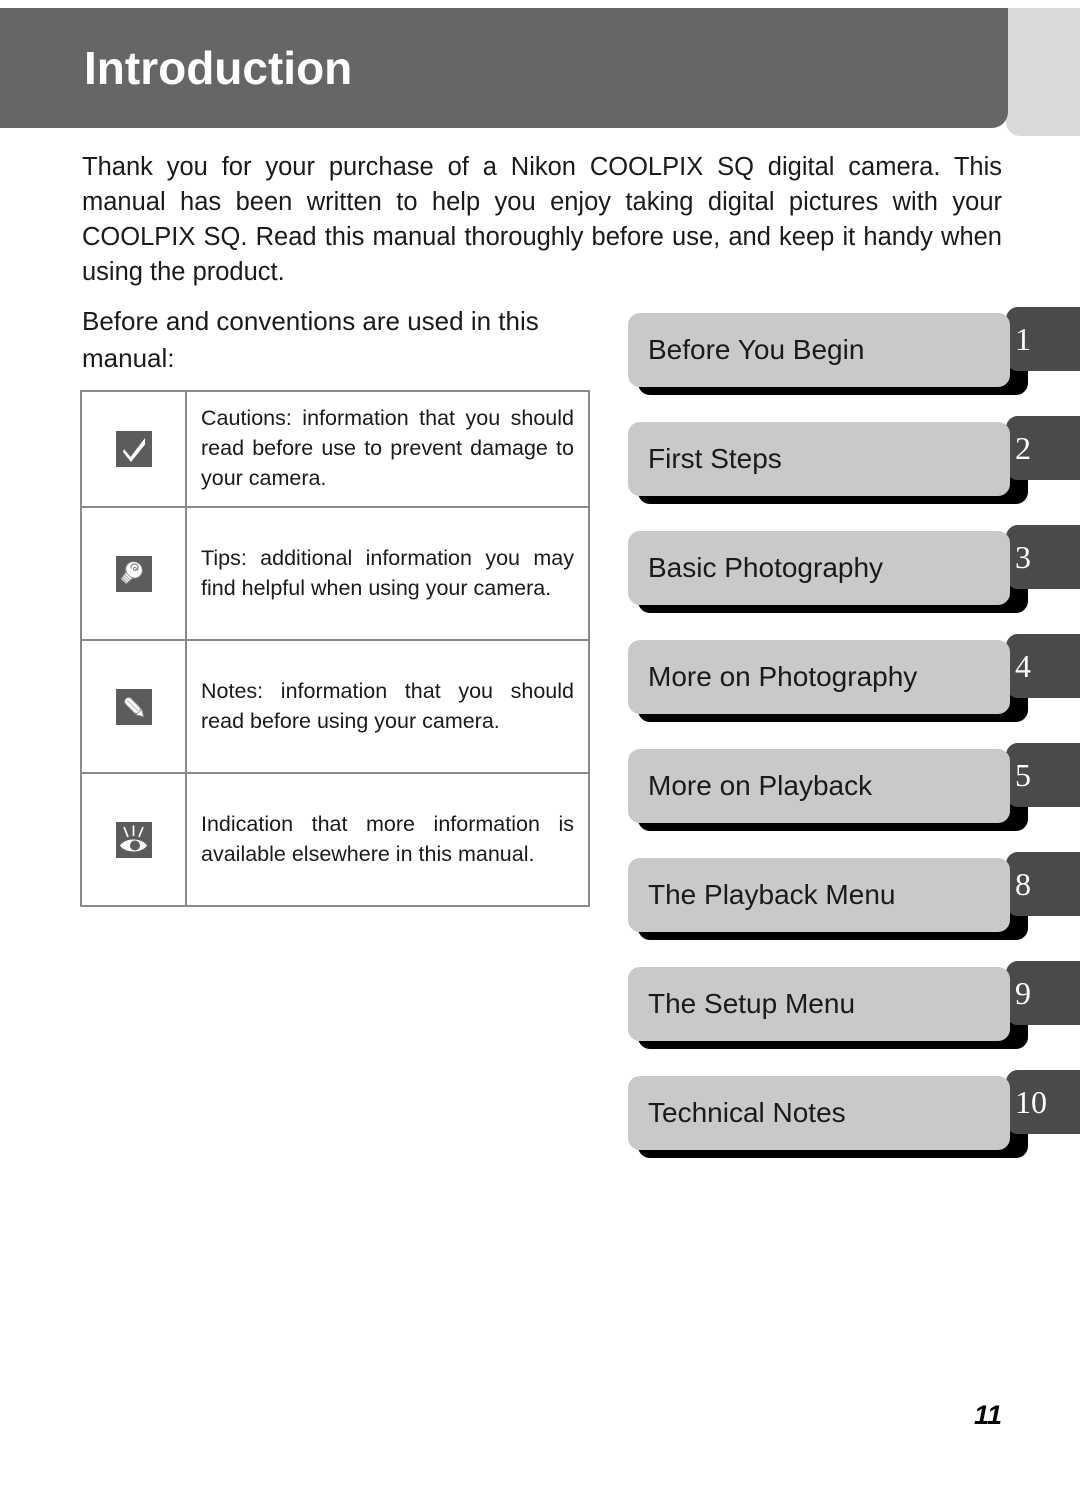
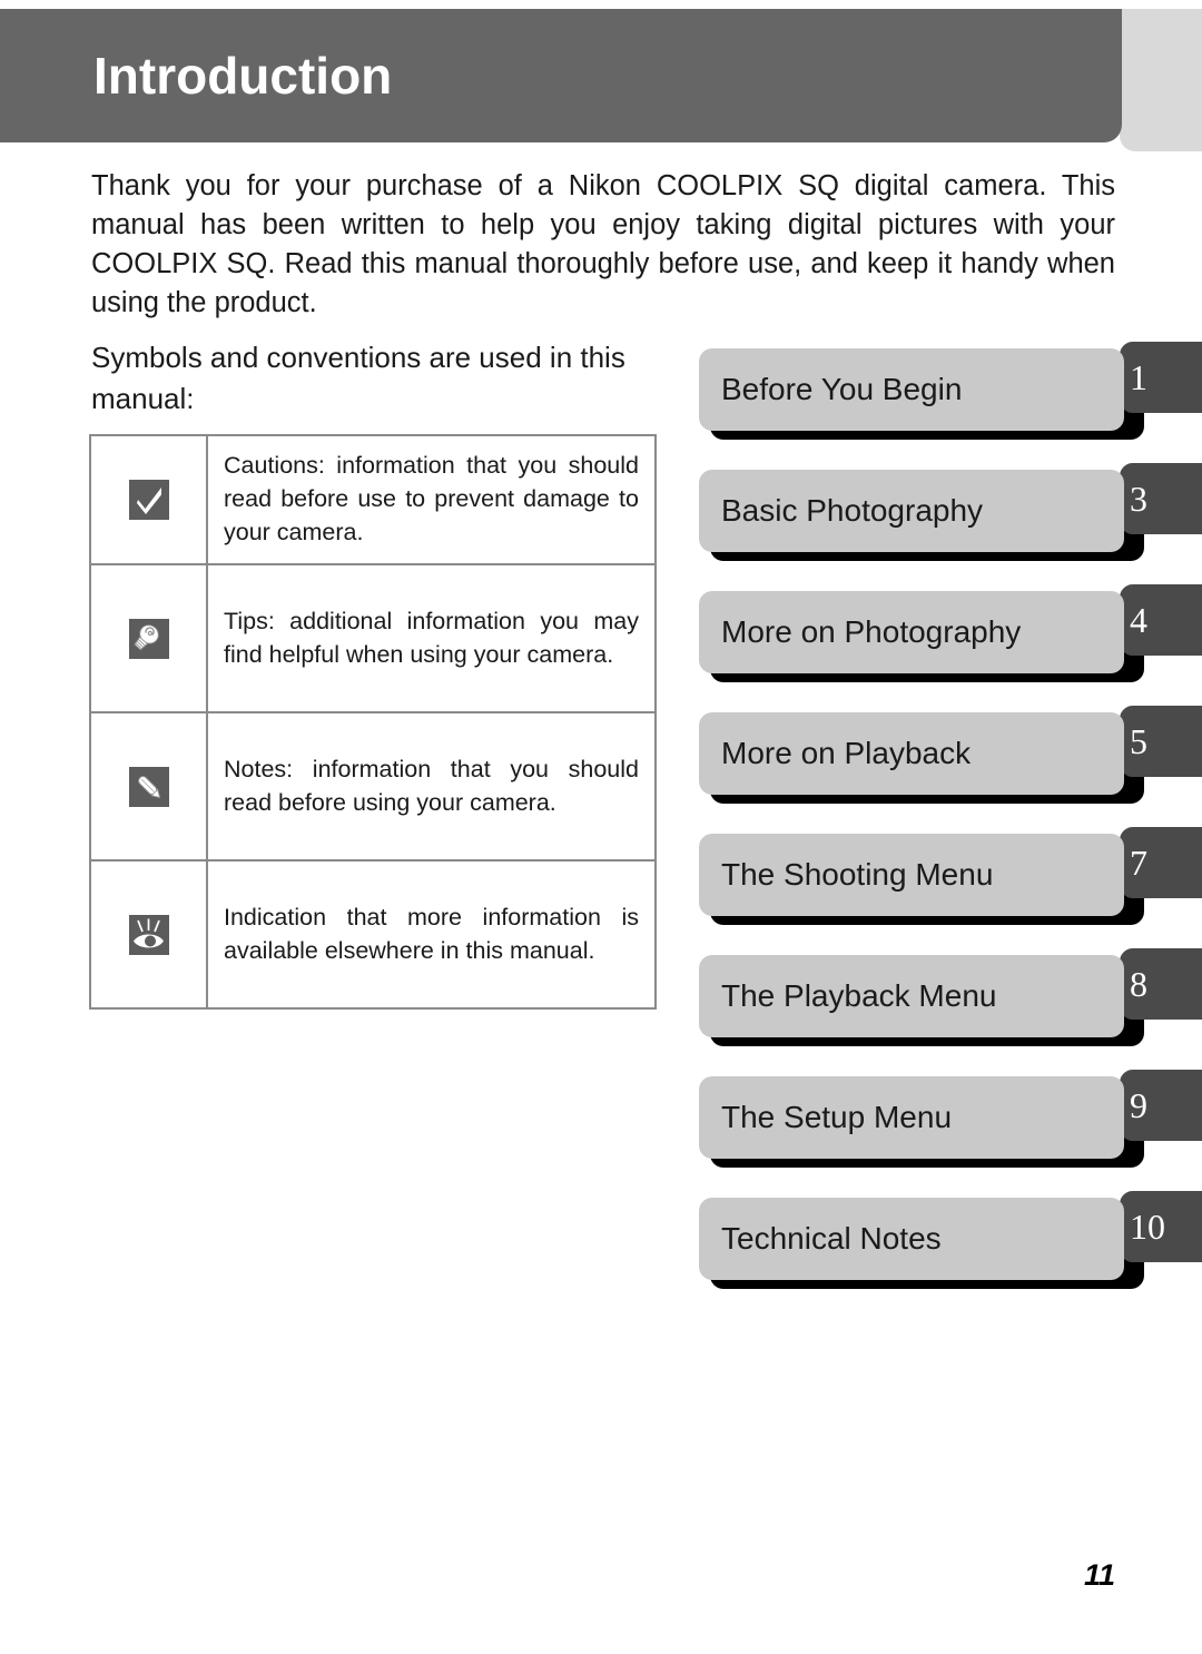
  Introduction
  Thank you for your purchase of a Nikon COOLPIX SQ digital camera. This manual has been written to help you enjoy taking digital pictures with your COOLPIX SQ. Read this manual thoroughly before use, and keep it handy when using the product.
- Before and conventions are used in this manual:
+ Symbols and conventions are used in this manual:
  	Cautions: information that you should read before use to prevent damage to your camera.
  	Tips: additional information you may find helpful when using your camera.
  	Notes: information that you should read before using your camera.
  	Indication that more information is available elsewhere in this manual.
  1
  Before You Begin
- 2
- First Steps
  3
  Basic Photography
  4
  More on Photography
  5
  More on Playback
+ 7
+ The Shooting Menu
  8
  The Playback Menu
  9
  The Setup Menu
  10
  Technical Notes
  11
